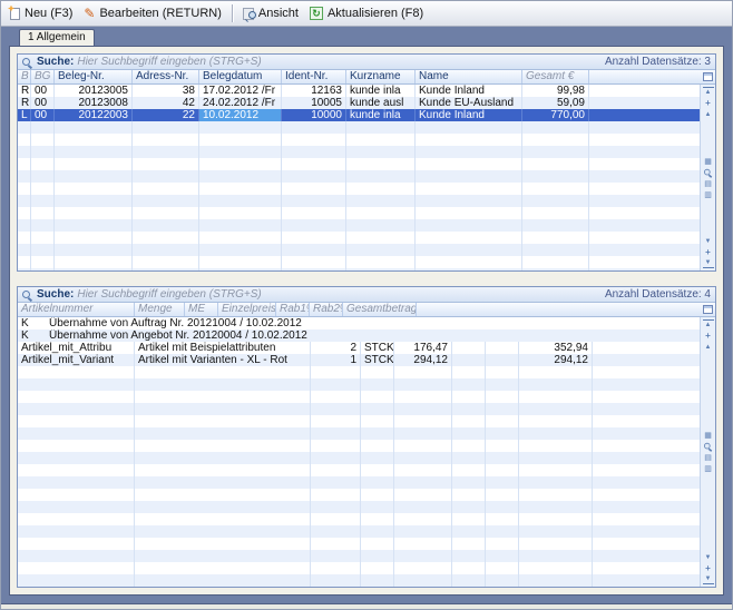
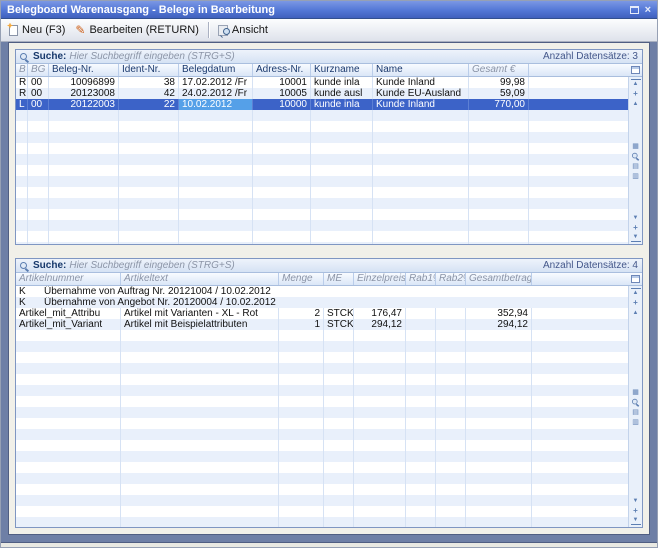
+ Belegboard Warenausgang - Belege in Bearbeitung
+ ×
  Neu (F3)
  ✎
  Bearbeiten (RETURN)
  Ansicht
- ↻
- Aktualisieren (F8)
- 1 Allgemein
  Suche:
  Hier Suchbegriff eingeben (STRG+S)
  Anzahl Datensätze: 3
  B
  BG
  Beleg-Nr.
- Adress-Nr.
+ Ident-Nr.
  Belegdatum
- Ident-Nr.
+ Adress-Nr.
  Kurzname
  Name
  Gesamt €
  R
  00
- 20123005
+ 10096899
  38
  17.02.2012 /Fr
- 12163
+ 10001
  kunde inla
  Kunde Inland
  99,98
  R
  00
  20123008
  42
  24.02.2012 /Fr
  10005
  kunde ausl
  Kunde EU-Ausland
  59,09
  L
  00
  20122003
  22
  10.02.2012
  10000
  kunde inla
  Kunde Inland
  770,00
  +
  +
  Suche:
  Hier Suchbegriff eingeben (STRG+S)
  Anzahl Datensätze: 4
  Artikelnummer
+ Artikeltext
  Menge
  ME
  Einzelpreis
  Rab1
  Rab2
  Gesamtbetrag
  K
  Übernahme von Auftrag Nr. 20121004 / 10.02.2012
  K
  Übernahme von Angebot Nr. 20120004 / 10.02.2012
  Artikel_mit_Attribu
- Artikel mit Beispielattributen
+ Artikel mit Varianten - XL - Rot
  2
  STCK
  176,47
  352,94
  Artikel_mit_Variant
- Artikel mit Varianten - XL - Rot
+ Artikel mit Beispielattributen
  1
  STCK
  294,12
  294,12
  +
  +
